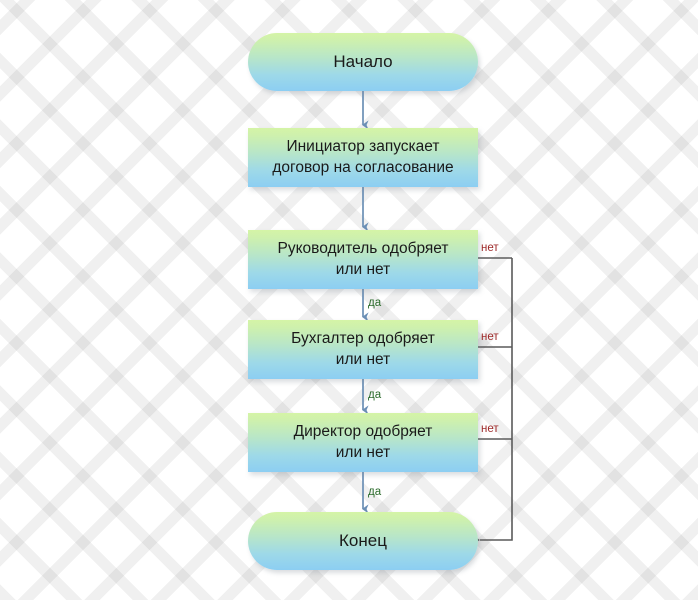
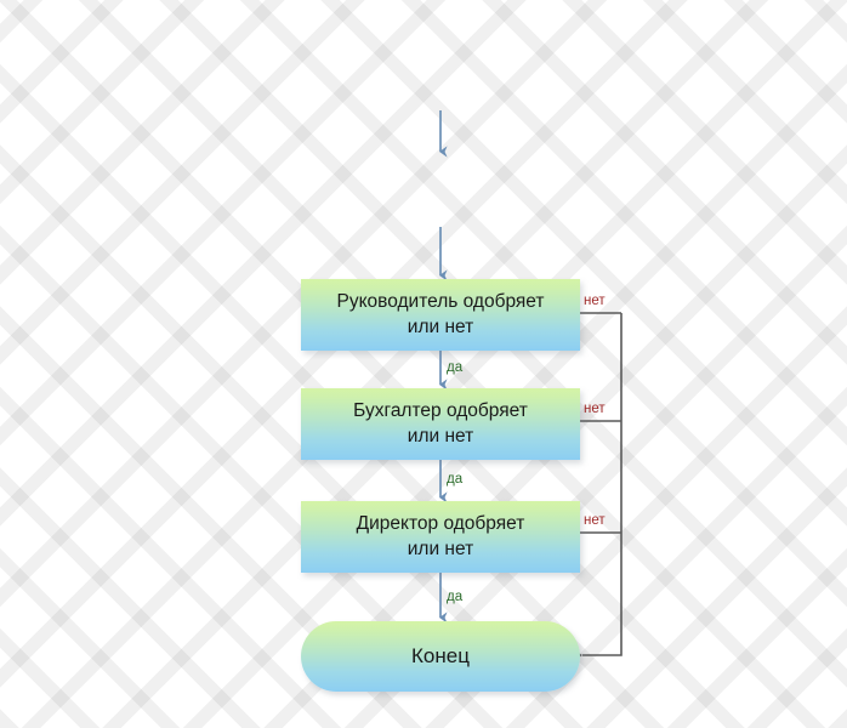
- Начало
- Инициатор запускает
- договор на согласование
  Руководитель одобряет
  или нет
  Бухгалтер одобряет
  или нет
  Директор одобряет
  или нет
  Конец
  да
  да
  да
  нет
  нет
  нет
